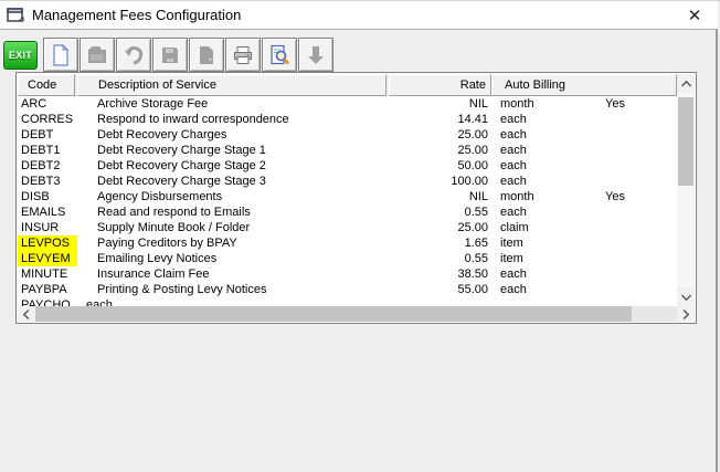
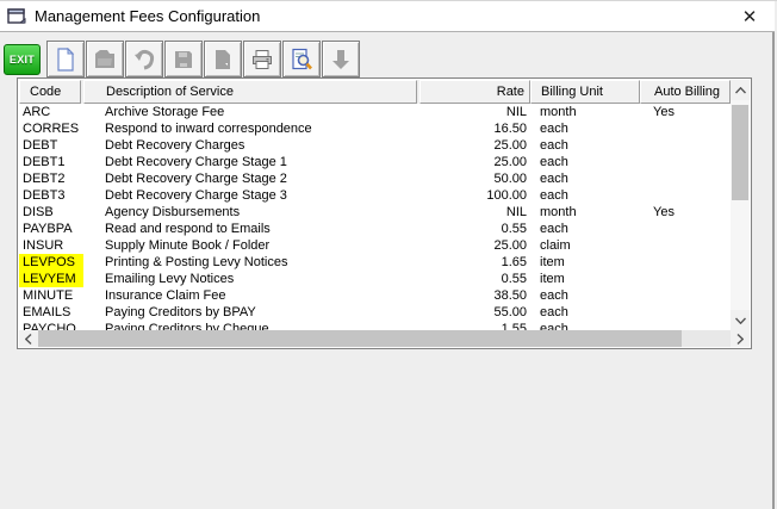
  Management Fees Configuration
  ✕
  EXIT
  Code
  Description of Service
  Rate
+ Billing Unit
  Auto Billing
  ARC
  Archive Storage Fee
  NIL
  month
  Yes
  CORRES
  Respond to inward correspondence
- 14.41
+ 16.50
  each
  DEBT
  Debt Recovery Charges
  25.00
  each
  DEBT1
  Debt Recovery Charge Stage 1
  25.00
  each
  DEBT2
  Debt Recovery Charge Stage 2
  50.00
  each
  DEBT3
  Debt Recovery Charge Stage 3
  100.00
  each
  DISB
  Agency Disbursements
  NIL
  month
  Yes
- EMAILS
+ PAYBPA
  Read and respond to Emails
  0.55
  each
  INSUR
  Supply Minute Book / Folder
  25.00
  claim
  LEVPOS
- Paying Creditors by BPAY
+ Printing & Posting Levy Notices
  1.65
  item
  LEVYEM
  Emailing Levy Notices
  0.55
  item
  MINUTE
  Insurance Claim Fee
  38.50
  each
- PAYBPA
+ EMAILS
- Printing & Posting Levy Notices
+ Paying Creditors by BPAY
  55.00
  each
  PAYCHQ
+ Paying Creditors by Cheque
+ 1.55
  each
